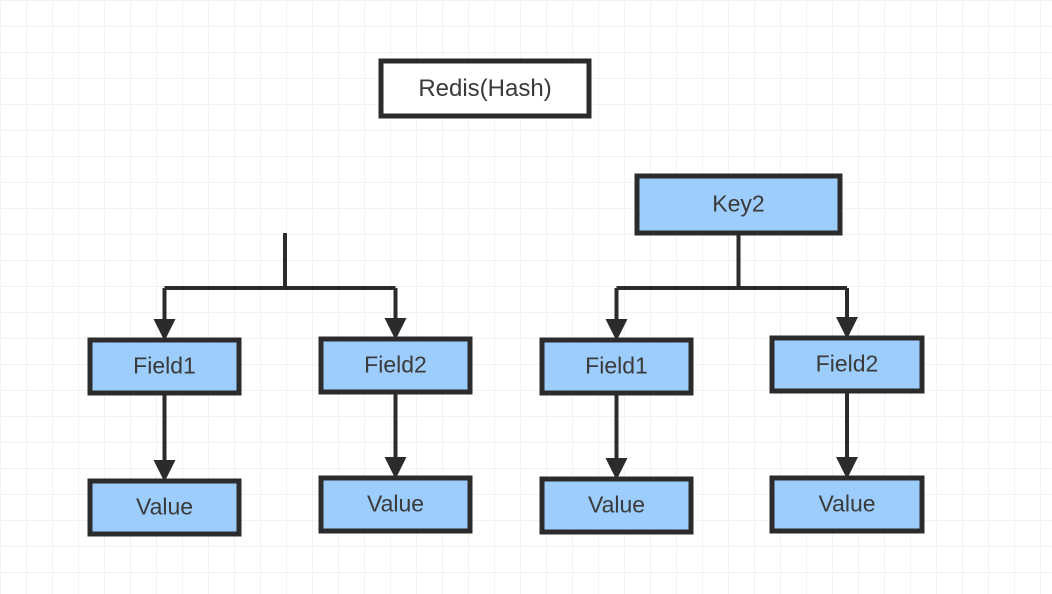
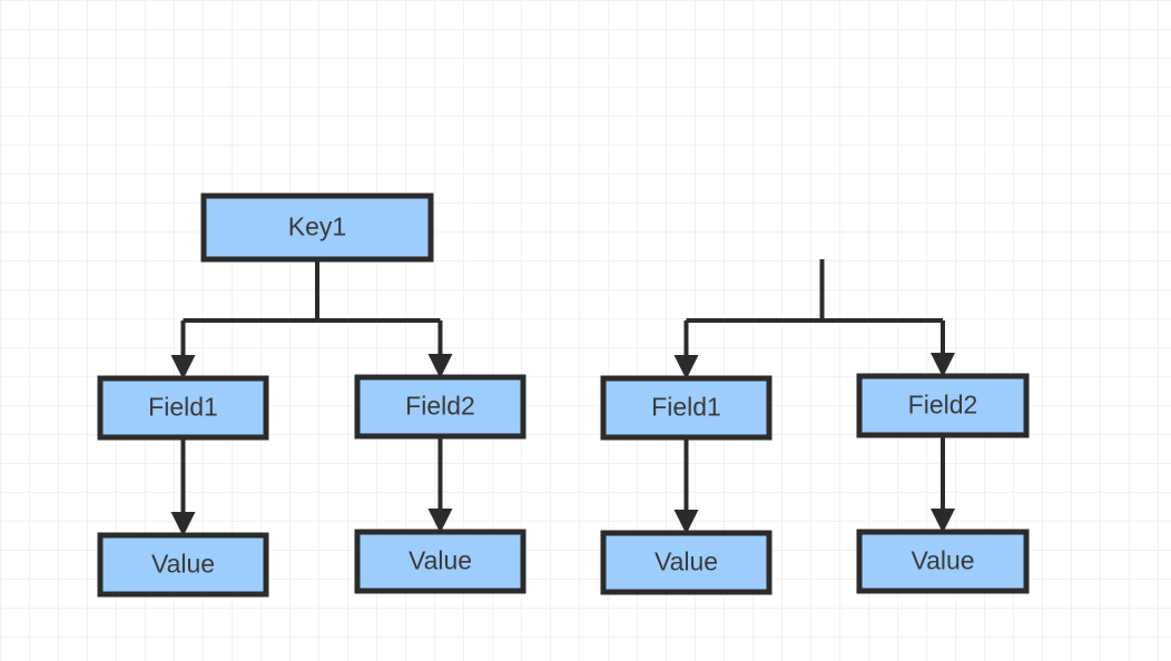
- Redis(Hash)
  Field1
  Value
  Field2
  Value
+ Key1
  Field1
  Value
  Field2
  Value
- Key2
